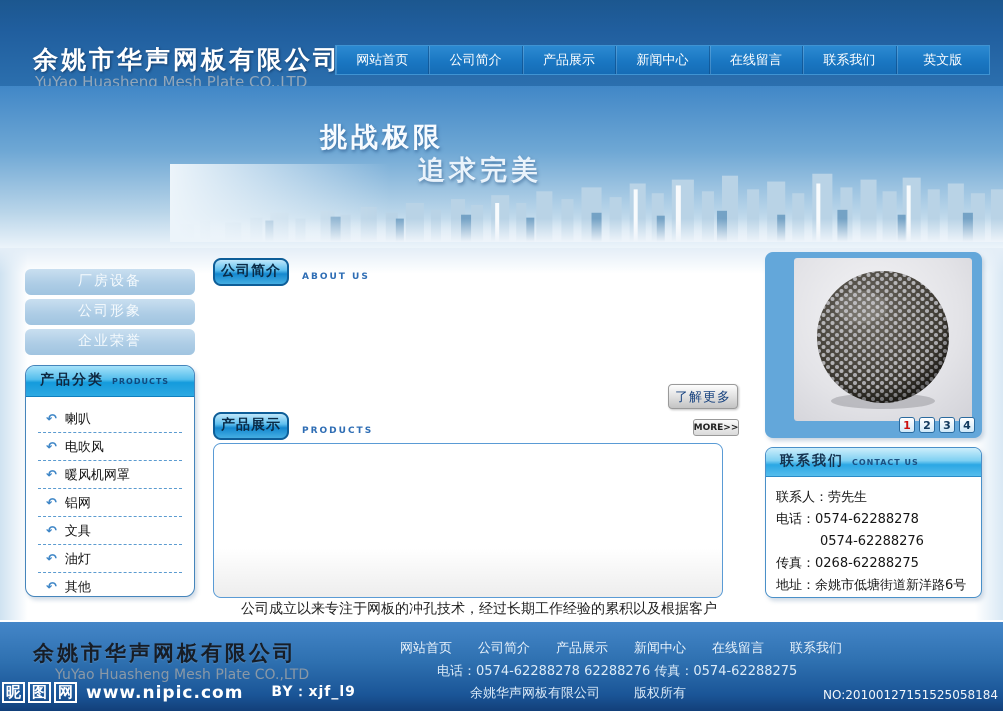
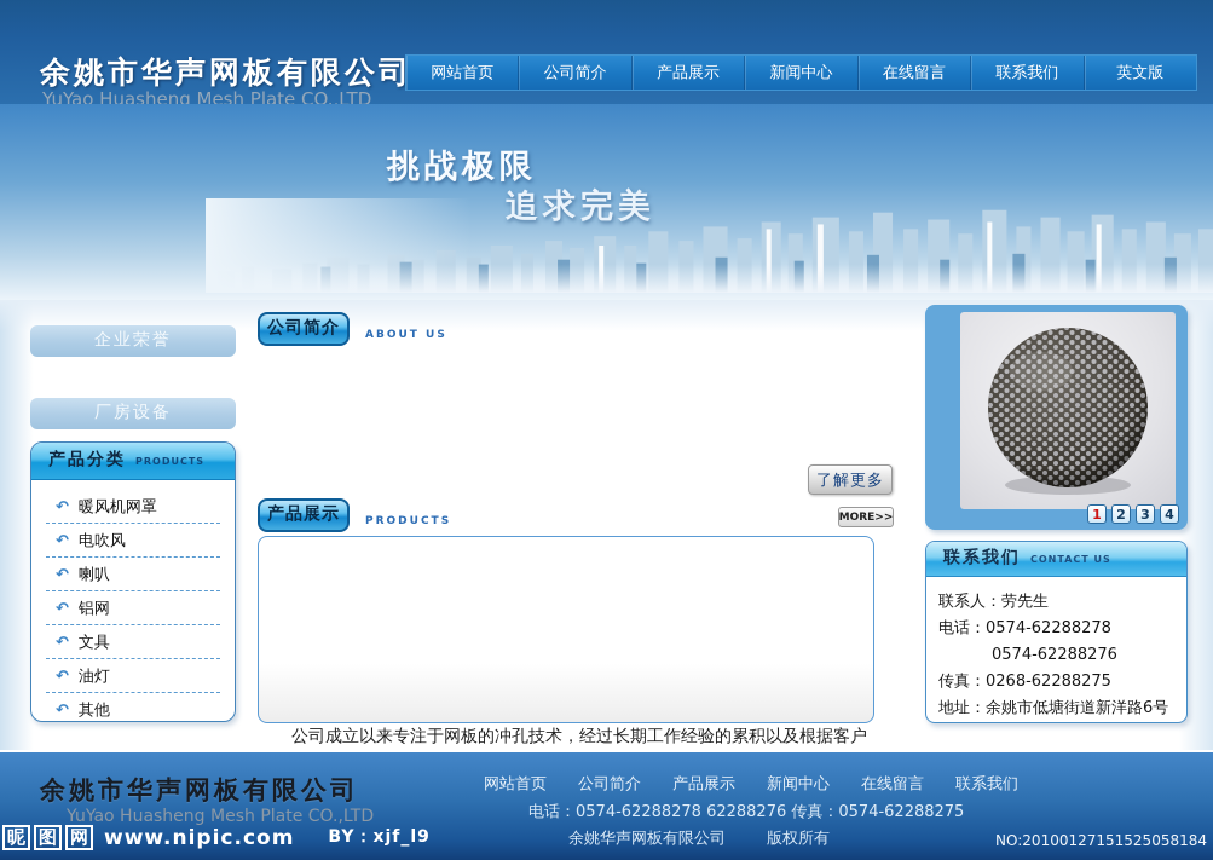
  余姚市华声网板有限公司
  YuYao Huasheng Mesh Plate CO.,LTD
  网站首页
  公司简介
  产品展示
  新闻中心
  在线留言
  联系我们
  英文版
  挑战极限
  追求完美
- 厂房设备
+ 企业荣誉
- 公司形象
- 企业荣誉
+ 厂房设备
  产品分类
  PRODUCTS
  ↶
- 喇叭
+ 暖风机网罩
  ↶
  电吹风
  ↶
- 暖风机网罩
+ 喇叭
  ↶
  铝网
  ↶
  文具
  ↶
  油灯
  ↶
  其他
  公司简介
  ABOUT US
  了解更多
  产品展示
  PRODUCTS
  MORE>>
  1
  2
  3
  4
  联系我们
  CONTACT US
  联系人：劳先生
  电话：0574-62288278
  0574-62288276
  传真：0268-62288275
  地址：余姚市低塘街道新洋路6号
  余姚市华声网板有限公司
  YuYao Huasheng Mesh Plate CO.,LTD
  昵
  图
  网
  www.nipic.com
  BY：xjf_l9
  网站首页
  公司简介
  产品展示
  新闻中心
  在线留言
  联系我们
  电话：0574-62288278 62288276 传真：0574-62288275
  余姚华声网板有限公司 版权所有
  NO:20100127151525058184
